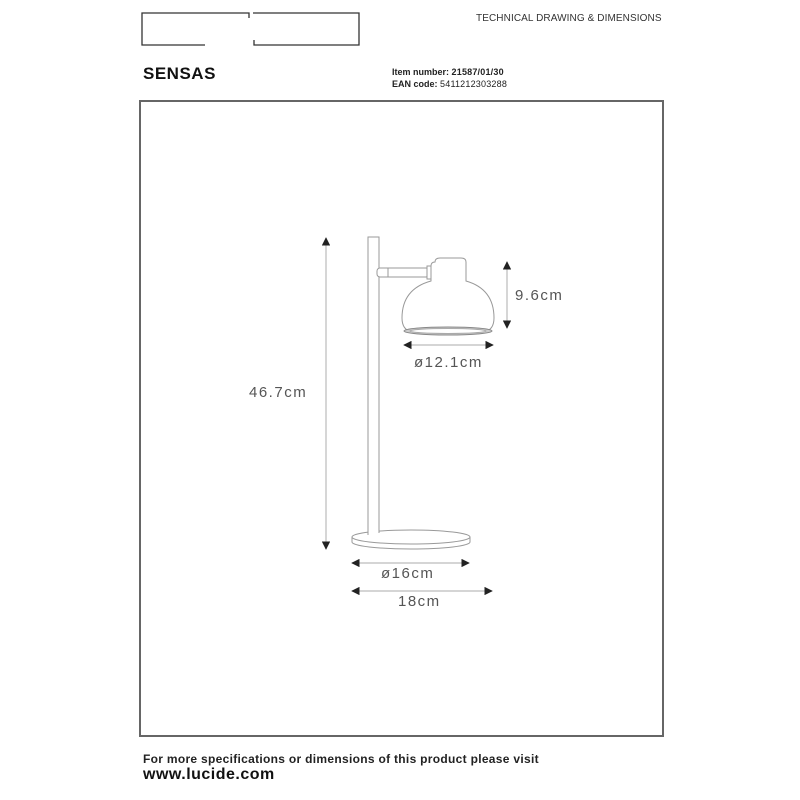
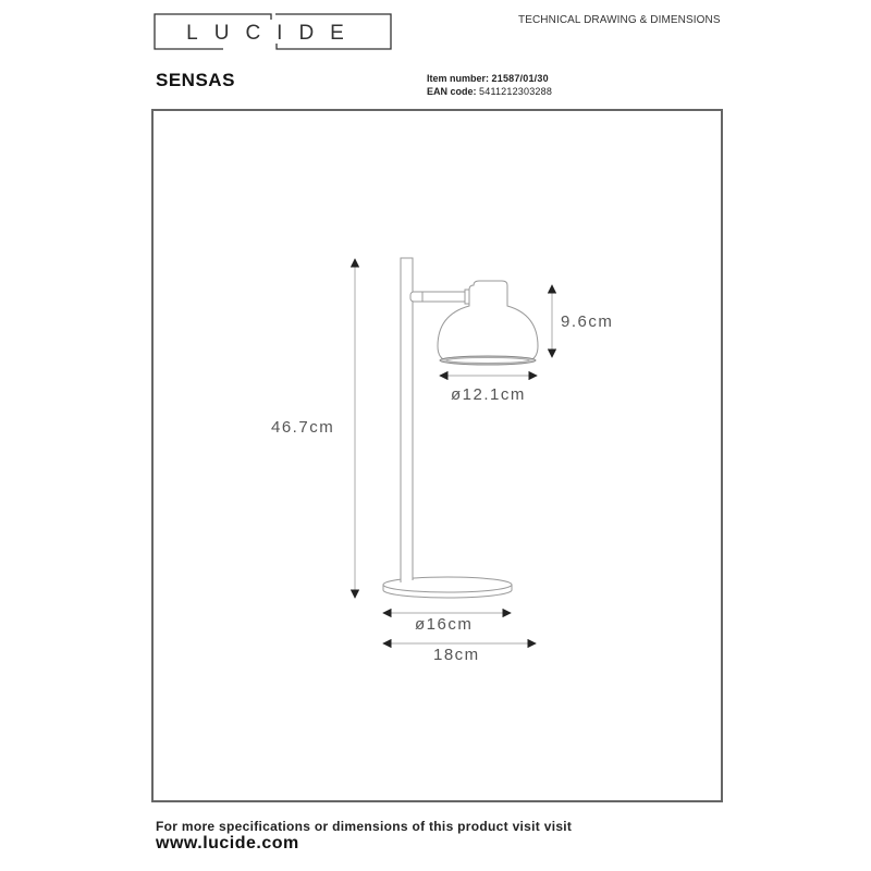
+ LUCIDE
  TECHNICAL DRAWING & DIMENSIONS
  SENSAS
  Item number: 21587/01/30
  EAN code: 5411212303288
  46.7cm
  9.6cm
  ø12.1cm
  ø16cm
  18cm
- For more specifications or dimensions of this product please visit
+ For more specifications or dimensions of this product visit visit
  www.lucide.com
